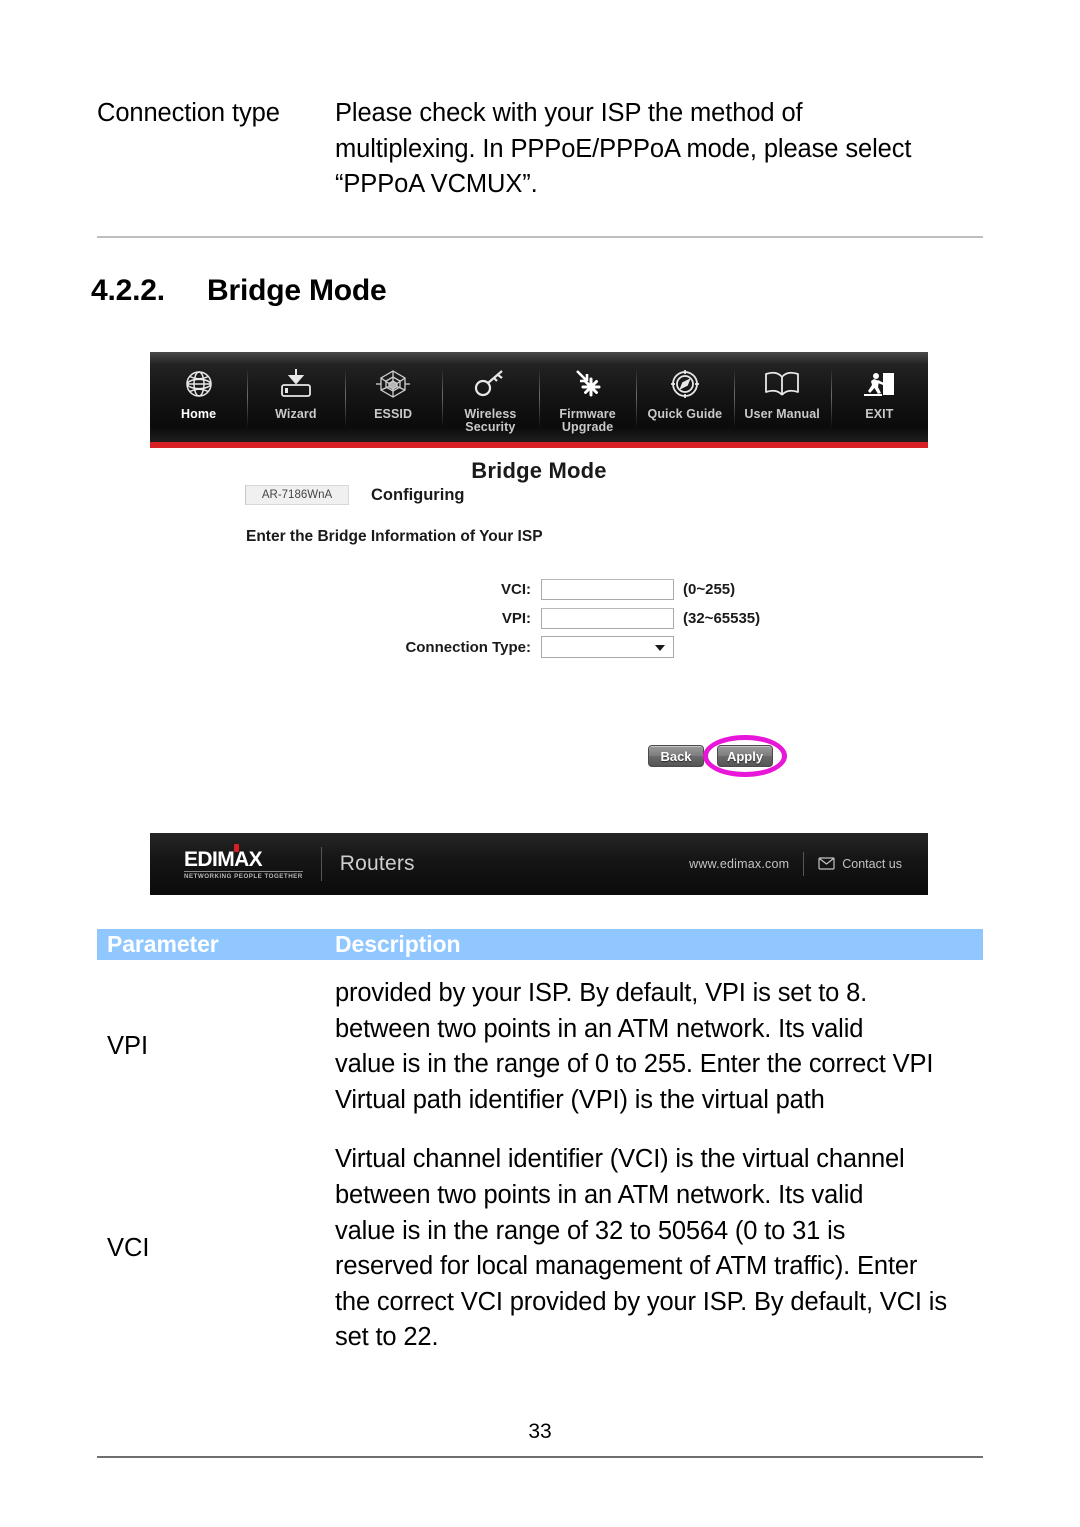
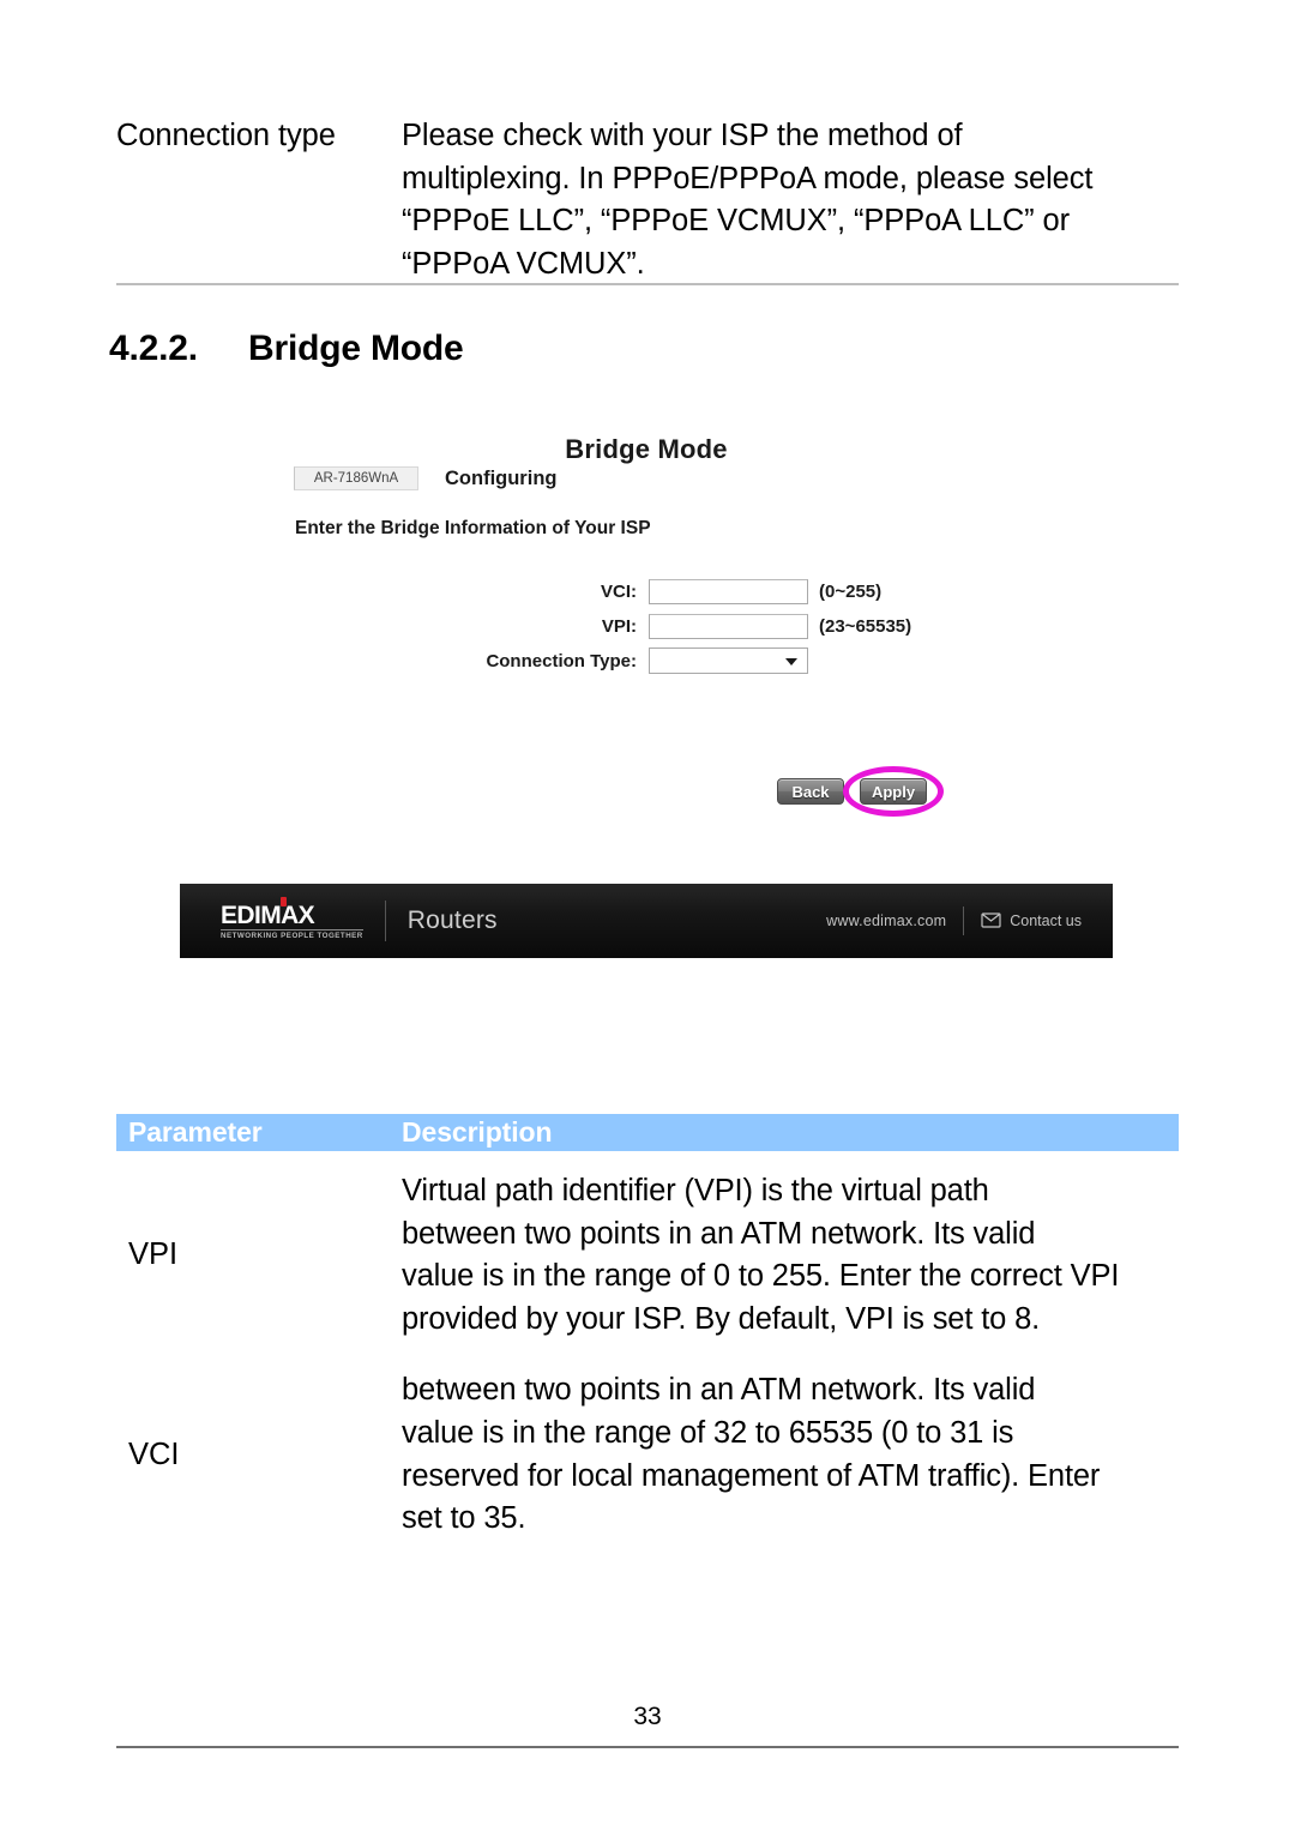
  Connection type
  Please check with your ISP the method of
  multiplexing. In PPPoE/PPPoA mode, please select
+ “PPPoE LLC”, “PPPoE VCMUX”, “PPPoA LLC” or
  “PPPoA VCMUX”.
  4.2.2. Bridge Mode
- Home
- Wizard
- ESSID
- Wireless
- Security
- Firmware
- Upgrade
- Quick Guide
- User Manual
- EXIT
  Bridge Mode
  AR-7186WnA
  Configuring
  Enter the Bridge Information of Your ISP
  VCI:
  (0~255)
  VPI:
- (32~65535)
+ (23~65535)
  Connection Type:
  Back
  Apply
  EDIMAX
  Routers
  www.edimax.com
  Contact us
  Parameter
  Description
  VPI
- provided by your ISP. By default, VPI is set to 8.
+ Virtual path identifier (VPI) is the virtual path
  between two points in an ATM network. Its valid
  value is in the range of 0 to 255. Enter the correct VPI
- Virtual path identifier (VPI) is the virtual path
+ provided by your ISP. By default, VPI is set to 8.
  VCI
- Virtual channel identifier (VCI) is the virtual channel
  between two points in an ATM network. Its valid
- value is in the range of 32 to 50564 (0 to 31 is
+ value is in the range of 32 to 65535 (0 to 31 is
  reserved for local management of ATM traffic). Enter
- the correct VCI provided by your ISP. By default, VCI is
- set to 22.
+ set to 35.
  33
